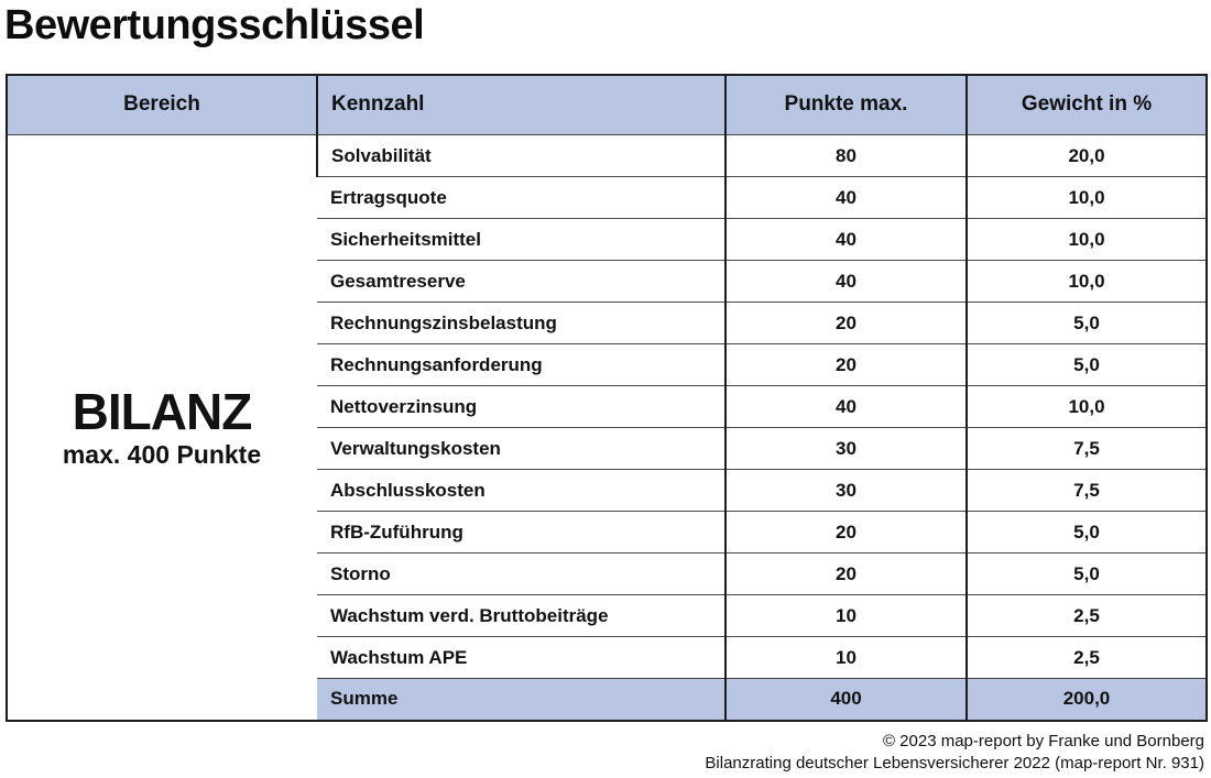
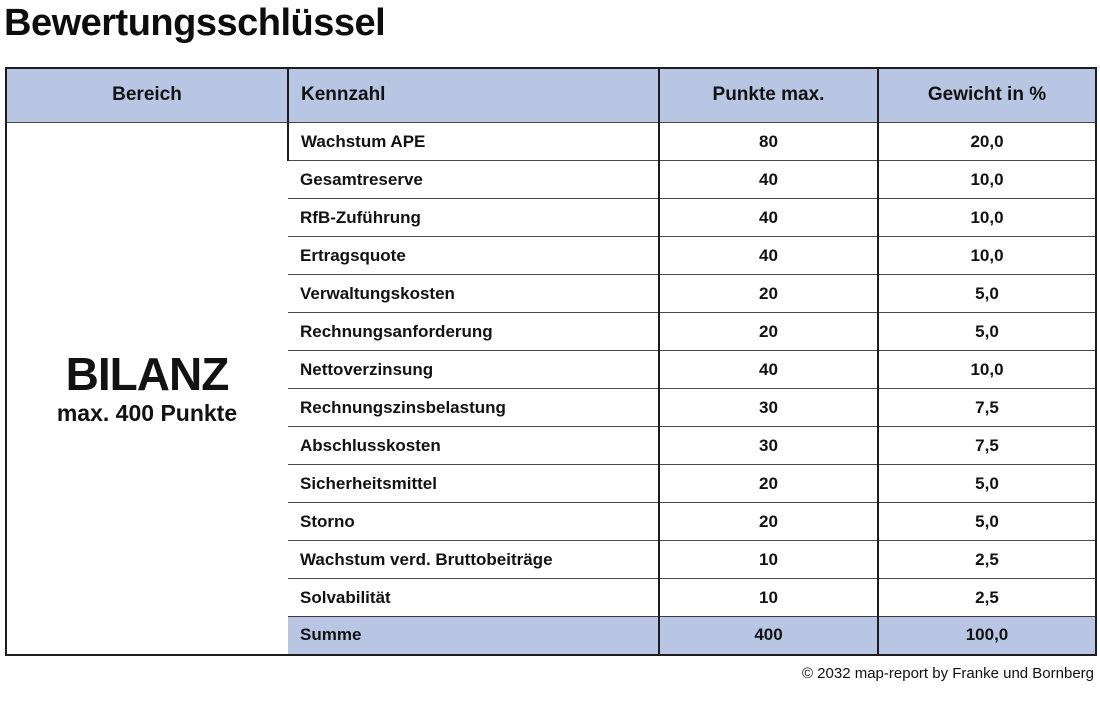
  Bewertungsschlüssel
  Bereich	Kennzahl	Punkte max.	Gewicht in %
- BILANZ max. 400 Punkte	Solvabilität	80	20,0
+ BILANZ max. 400 Punkte	Wachstum APE	80	20,0
- Ertragsquote	40	10,0
+ Gesamtreserve	40	10,0
- Sicherheitsmittel	40	10,0
+ RfB-Zuführung	40	10,0
- Gesamtreserve	40	10,0
+ Ertragsquote	40	10,0
- Rechnungszinsbelastung	20	5,0
+ Verwaltungskosten	20	5,0
  Rechnungsanforderung	20	5,0
  Nettoverzinsung	40	10,0
- Verwaltungskosten	30	7,5
+ Rechnungszinsbelastung	30	7,5
  Abschlusskosten	30	7,5
- RfB-Zuführung	20	5,0
+ Sicherheitsmittel	20	5,0
  Storno	20	5,0
  Wachstum verd. Bruttobeiträge	10	2,5
- Wachstum APE	10	2,5
+ Solvabilität	10	2,5
- Summe	400	200,0
+ Summe	400	100,0
- © 2023 map-report by Franke und Bornberg
+ © 2032 map-report by Franke und Bornberg
- Bilanzrating deutscher Lebensversicherer 2022 (map-report Nr. 931)
